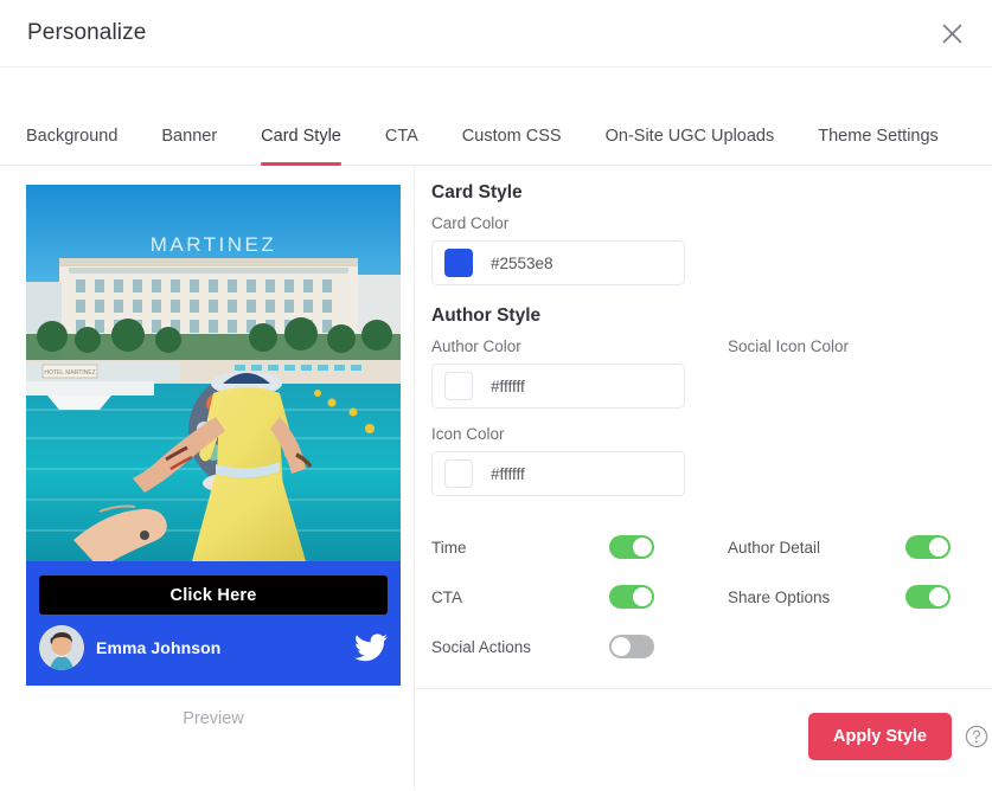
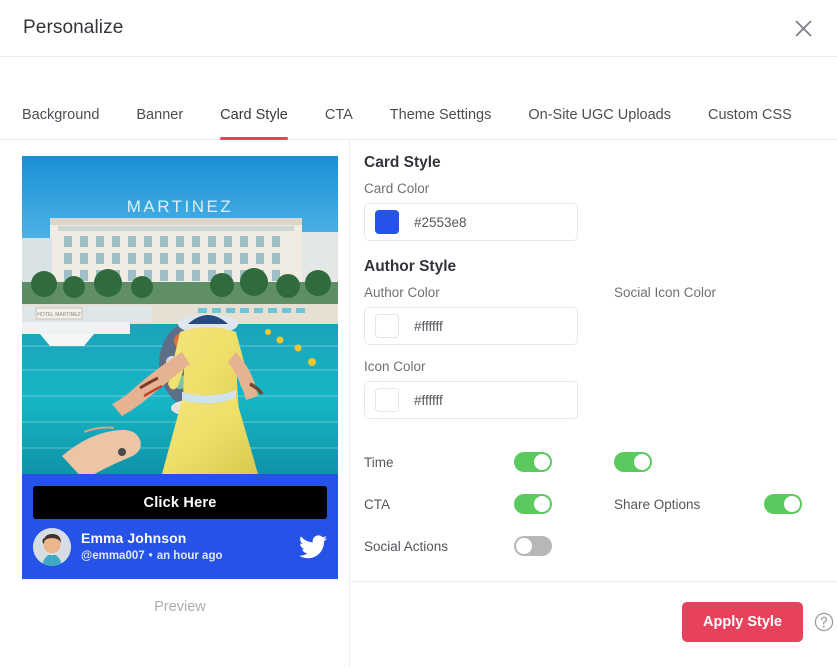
  Personalize
  Background
  Banner
  Card Style
  CTA
- Custom CSS
+ Theme Settings
  On-Site UGC Uploads
- Theme Settings
+ Custom CSS
  MARTINEZ
  Click Here
  Emma Johnson
+ @emma007 • an hour ago
  Preview
  Card Style
  Card Color
  #2553e8
  Author Style
  Author Color
  #ffffff
  Social Icon Color
  Icon Color
  #ffffff
  Time
- Author Detail
  CTA
  Share Options
  Social Actions
  Apply Style
